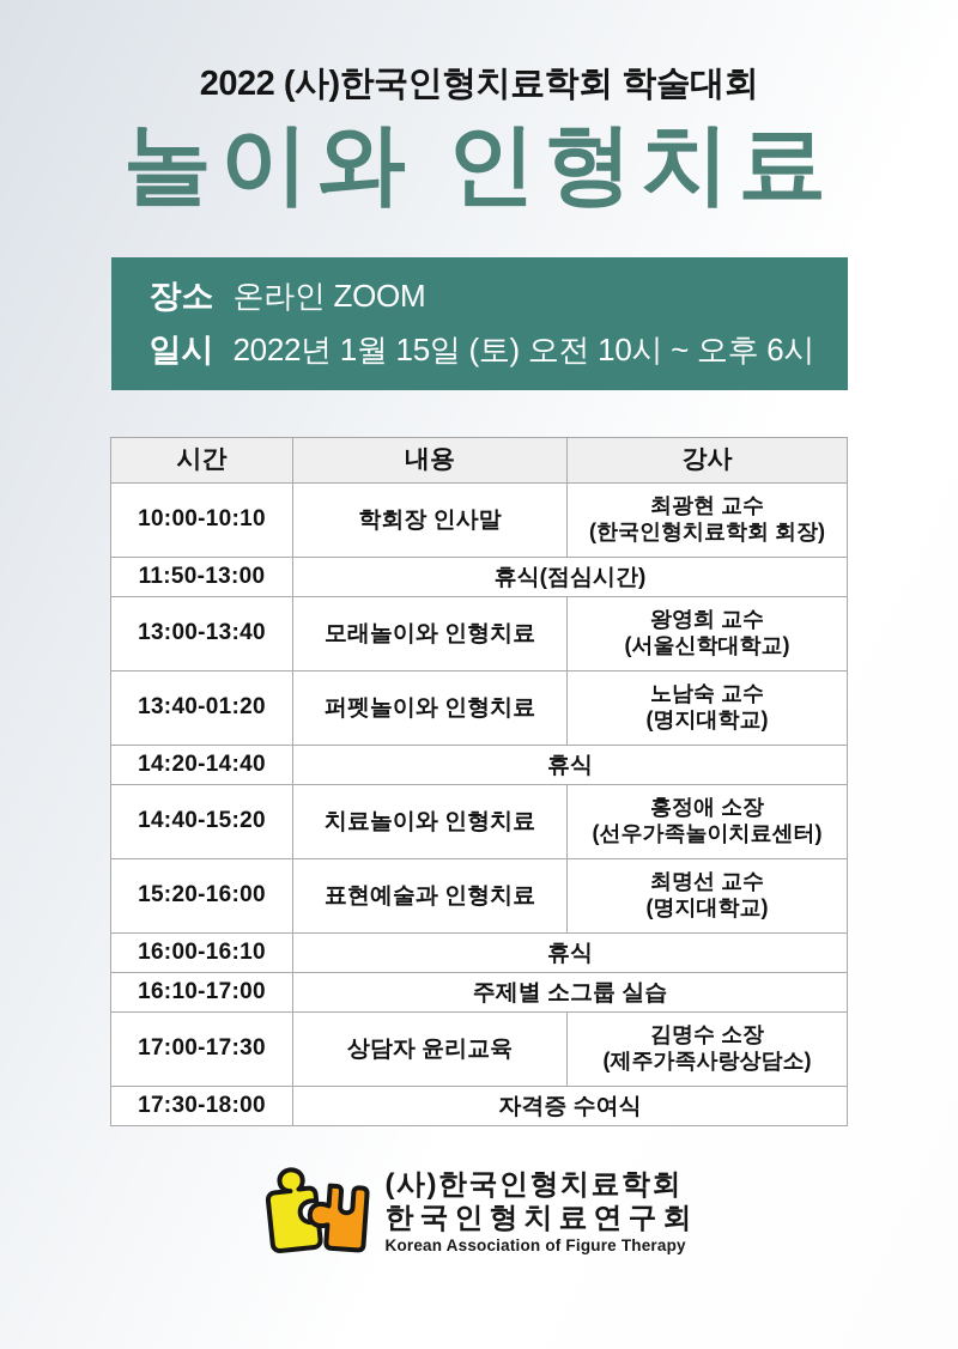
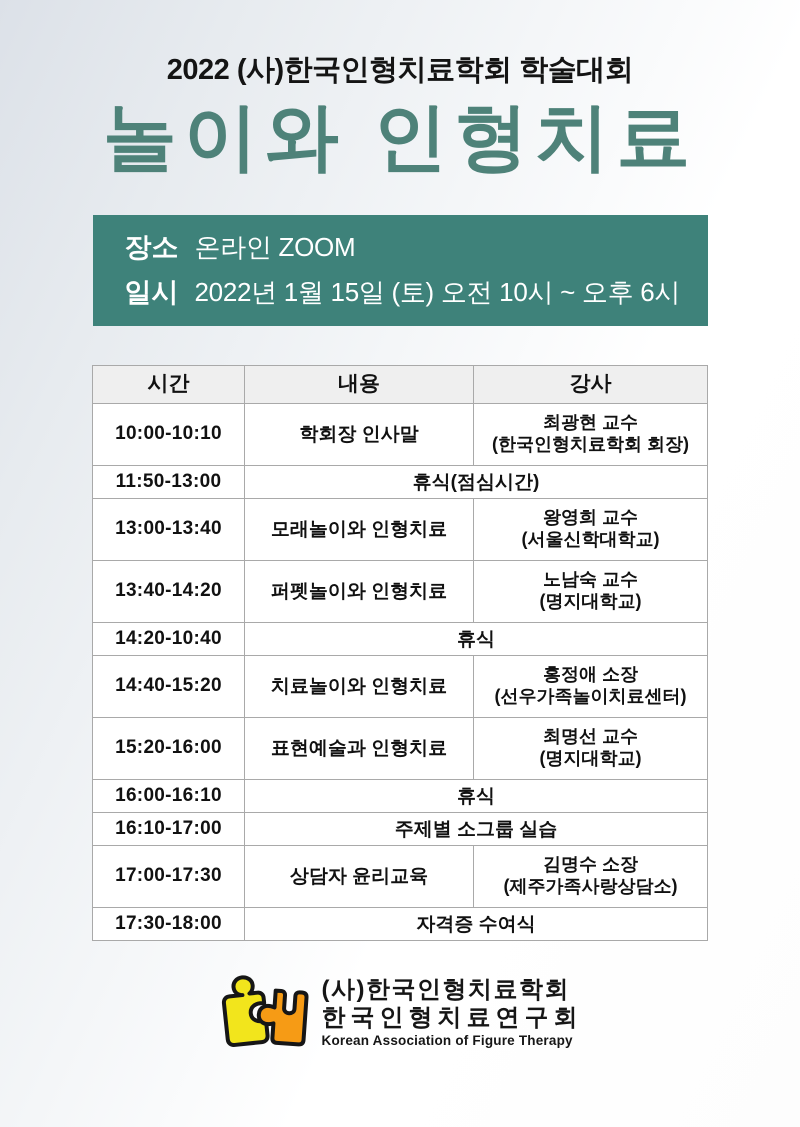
  2022 (사)한국인형치료학회 학술대회
  놀이와 인형치료
  장소
  온라인 ZOOM
  일시
  2022년 1월 15일 (토) 오전 10시 ~ 오후 6시
  시간	내용	강사
  10:00-10:10	학회장 인사말	최광현 교수(한국인형치료학회 회장)
  11:50-13:00	휴식(점심시간)
  13:00-13:40	모래놀이와 인형치료	왕영희 교수(서울신학대학교)
- 13:40-01:20	퍼펫놀이와 인형치료	노남숙 교수(명지대학교)
+ 13:40-14:20	퍼펫놀이와 인형치료	노남숙 교수(명지대학교)
- 14:20-14:40	휴식
+ 14:20-10:40	휴식
  14:40-15:20	치료놀이와 인형치료	홍정애 소장(선우가족놀이치료센터)
  15:20-16:00	표현예술과 인형치료	최명선 교수(명지대학교)
  16:00-16:10	휴식
  16:10-17:00	주제별 소그룹 실습
  17:00-17:30	상담자 윤리교육	김명수 소장(제주가족사랑상담소)
  17:30-18:00	자격증 수여식
  (사)한국인형치료학회
  한국인형치료연구회
  Korean Association of Figure Therapy
